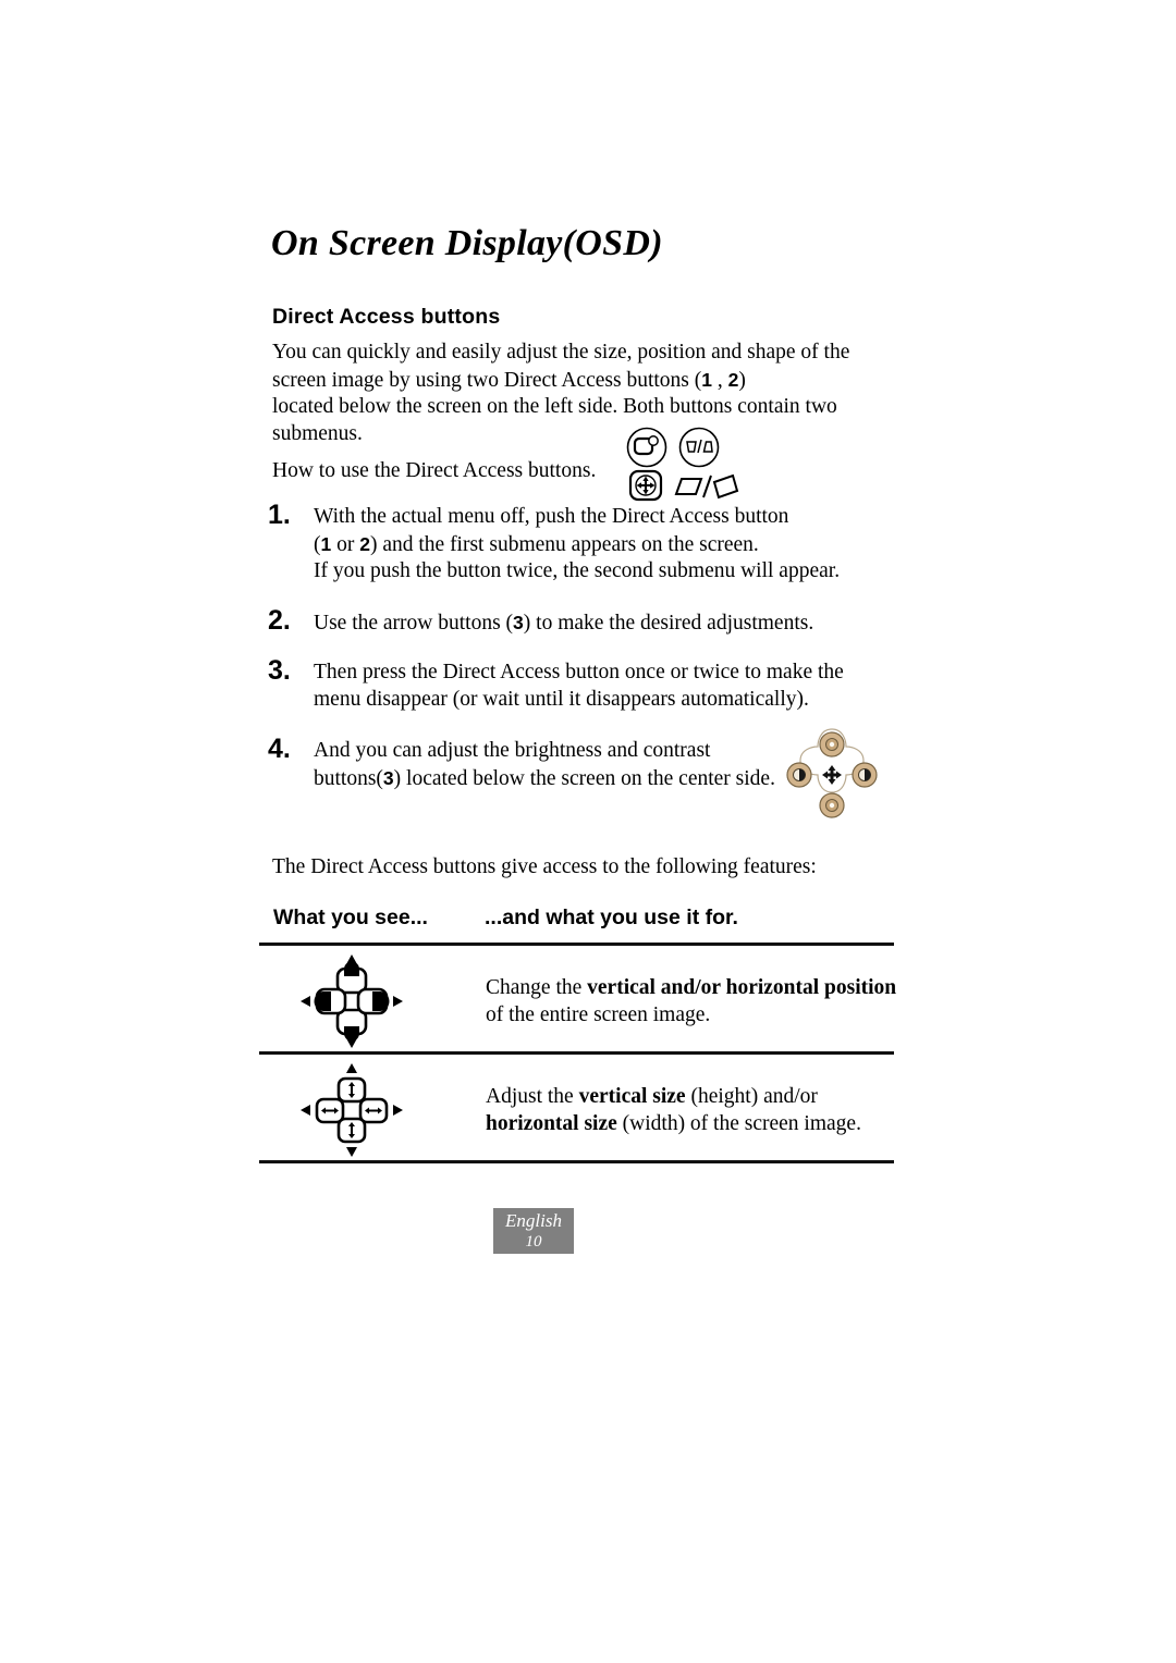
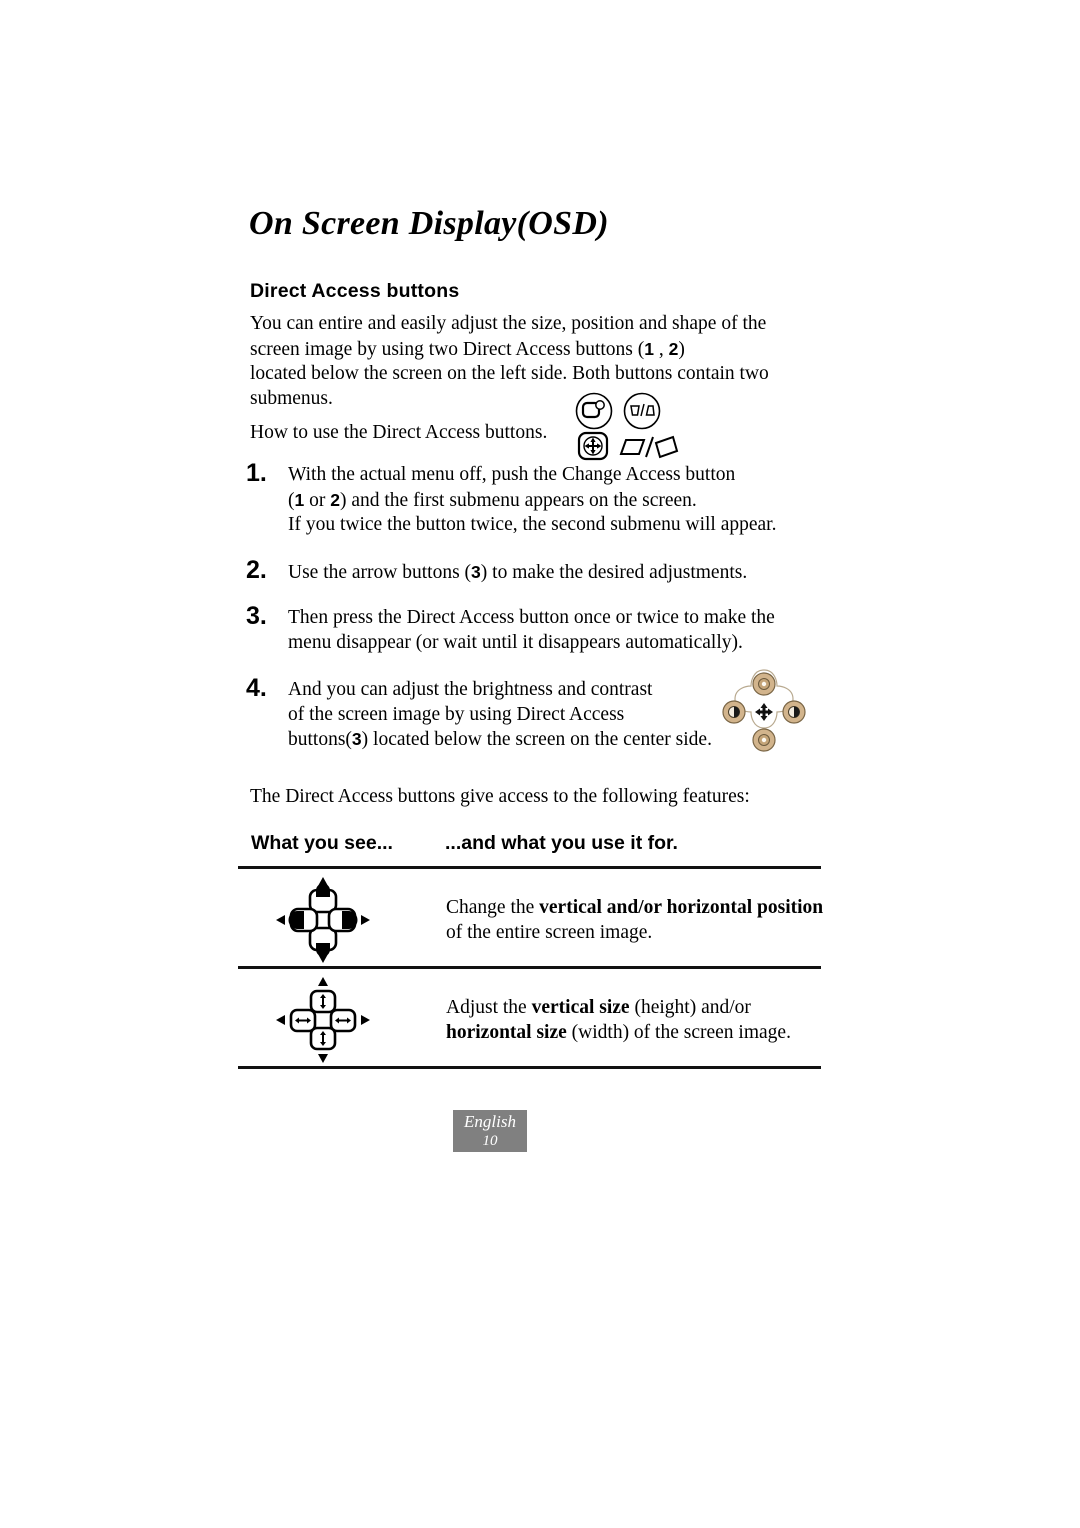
  On Screen Display(OSD)
  Direct Access buttons
- You can quickly and easily adjust the size, position and shape of the
+ You can entire and easily adjust the size, position and shape of the
  screen image by using two Direct Access buttons (1 , 2)
  located below the screen on the left side. Both buttons contain two
  submenus.
  How to use the Direct Access buttons.
  1.
- With the actual menu off, push the Direct Access button
+ With the actual menu off, push the Change Access button
  (1 or 2) and the first submenu appears on the screen.
- If you push the button twice, the second submenu will appear.
+ If you twice the button twice, the second submenu will appear.
  2.
  Use the arrow buttons (3) to make the desired adjustments.
  3.
  Then press the Direct Access button once or twice to make the
  menu disappear (or wait until it disappears automatically).
  4.
  And you can adjust the brightness and contrast
+ of the screen image by using Direct Access
  buttons(3) located below the screen on the center side.
  The Direct Access buttons give access to the following features:
  What you see...
  ...and what you use it for.
  Change the vertical and/or horizontal position
  of the entire screen image.
  Adjust the vertical size (height) and/or
  horizontal size (width) of the screen image.
  English
  10
